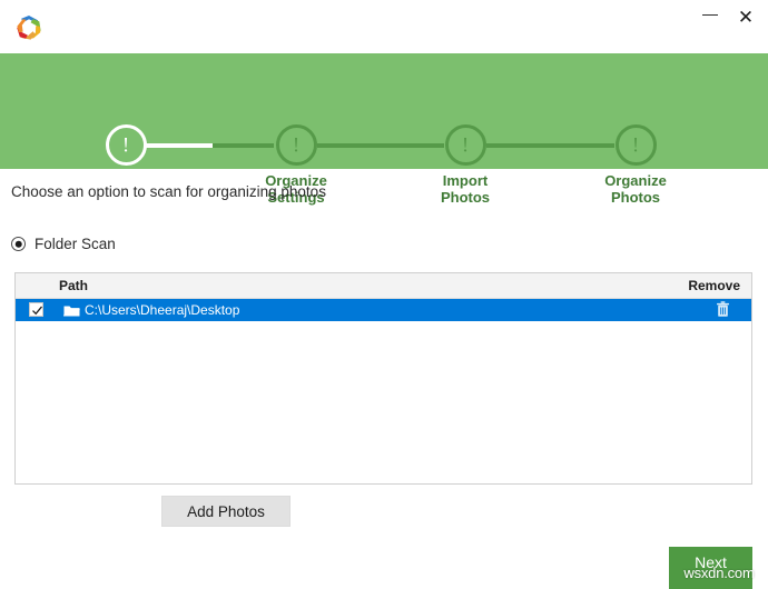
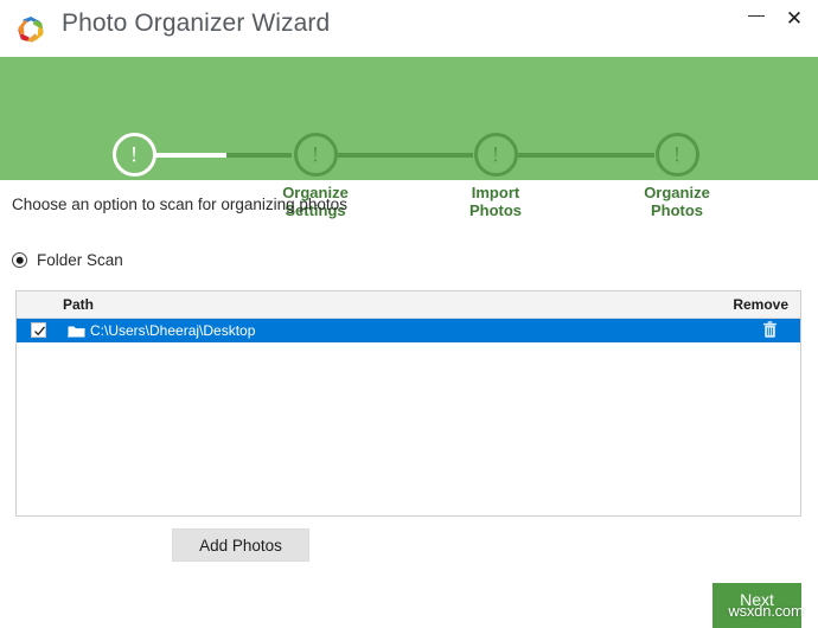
+ Photo Organizer Wizard
  —
  ✕
  !
  Select
  Location
  !
  Organize
  Settings
  !
  Import
  Photos
  !
  Organize
  Photos
  Choose an option to scan for organizing photos
  Folder Scan
  Path
  Remove
  C:\Users\Dheeraj\Desktop
  Add Photos
  Next
  wsxdn.com
